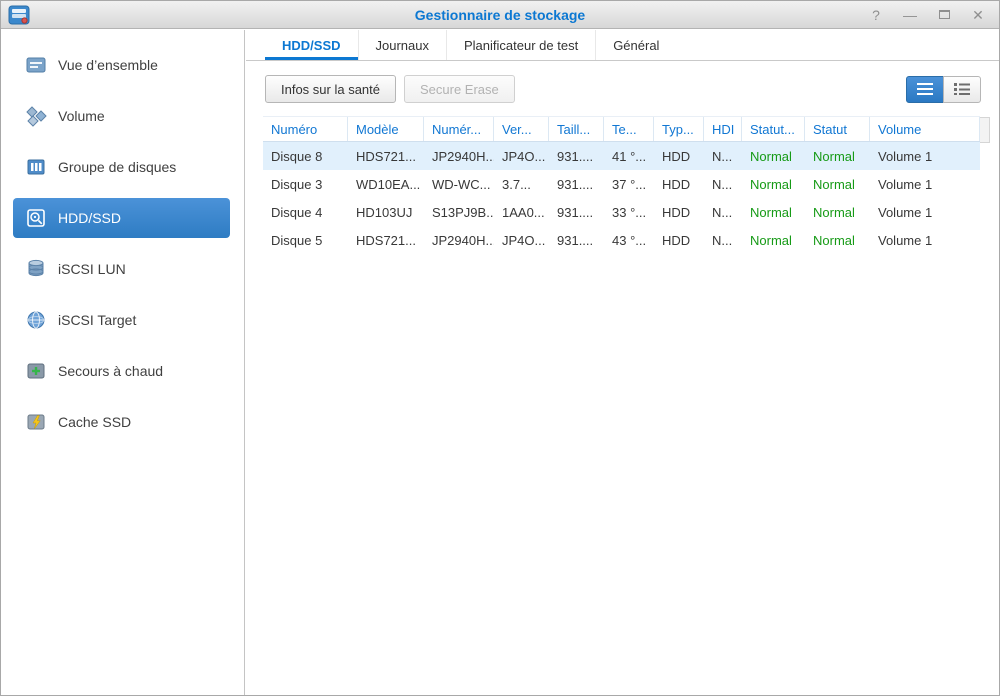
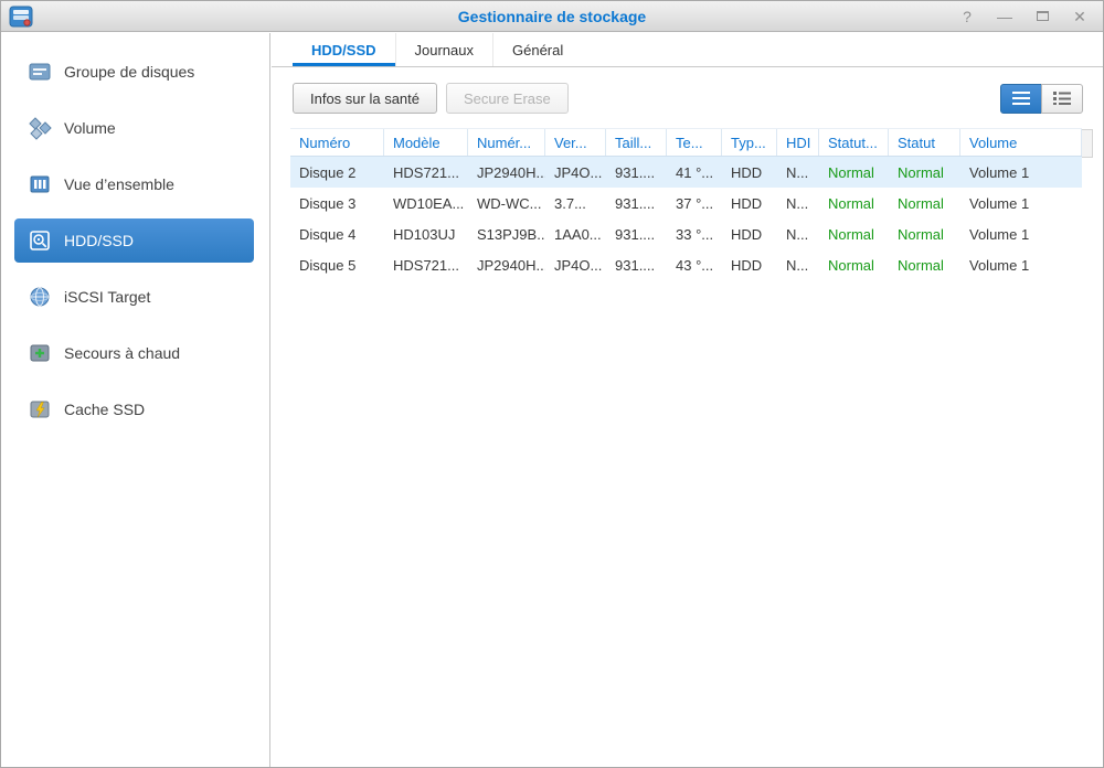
  Gestionnaire de stockage
  ?
  —
  ✕
- Vue d’ensemble
+ Groupe de disques
  Volume
- Groupe de disques
+ Vue d’ensemble
  HDD/SSD
- iSCSI LUN
  iSCSI Target
  Secours à chaud
  Cache SSD
  HDD/SSD
  Journaux
- Planificateur de test
  Général
  Infos sur la santé
  Secure Erase
  Numéro
  Modèle
  Numér...
  Ver...
  Taill...
  Te...
  Typ...
  HDI
  Statut...
  Statut
  Volume
- Disque 8
+ Disque 2
  HDS721...
  JP2940H..
  JP4O...
  931....
  41 °...
  HDD
  N...
  Normal
  Normal
  Volume 1
  Disque 3
  WD10EA...
  WD-WC...
  3.7...
  931....
  37 °...
  HDD
  N...
  Normal
  Normal
  Volume 1
  Disque 4
  HD103UJ
  S13PJ9B..
  1AA0...
  931....
  33 °...
  HDD
  N...
  Normal
  Normal
  Volume 1
  Disque 5
  HDS721...
  JP2940H..
  JP4O...
  931....
  43 °...
  HDD
  N...
  Normal
  Normal
  Volume 1
